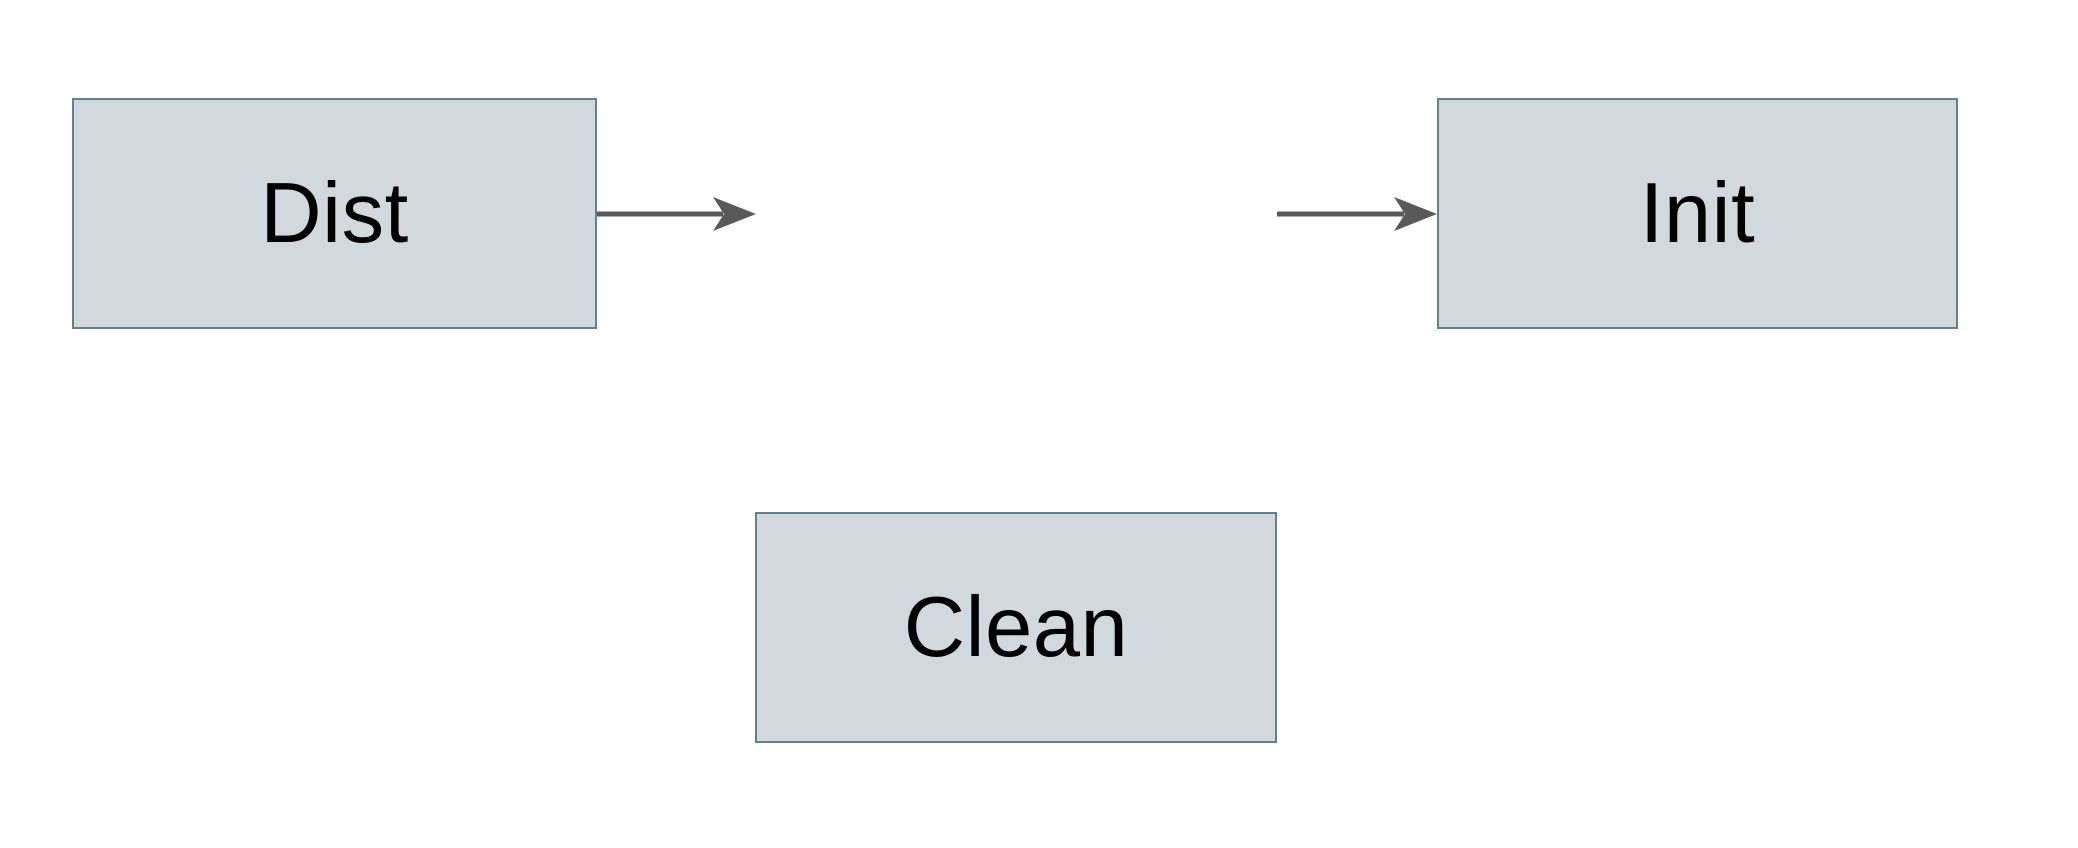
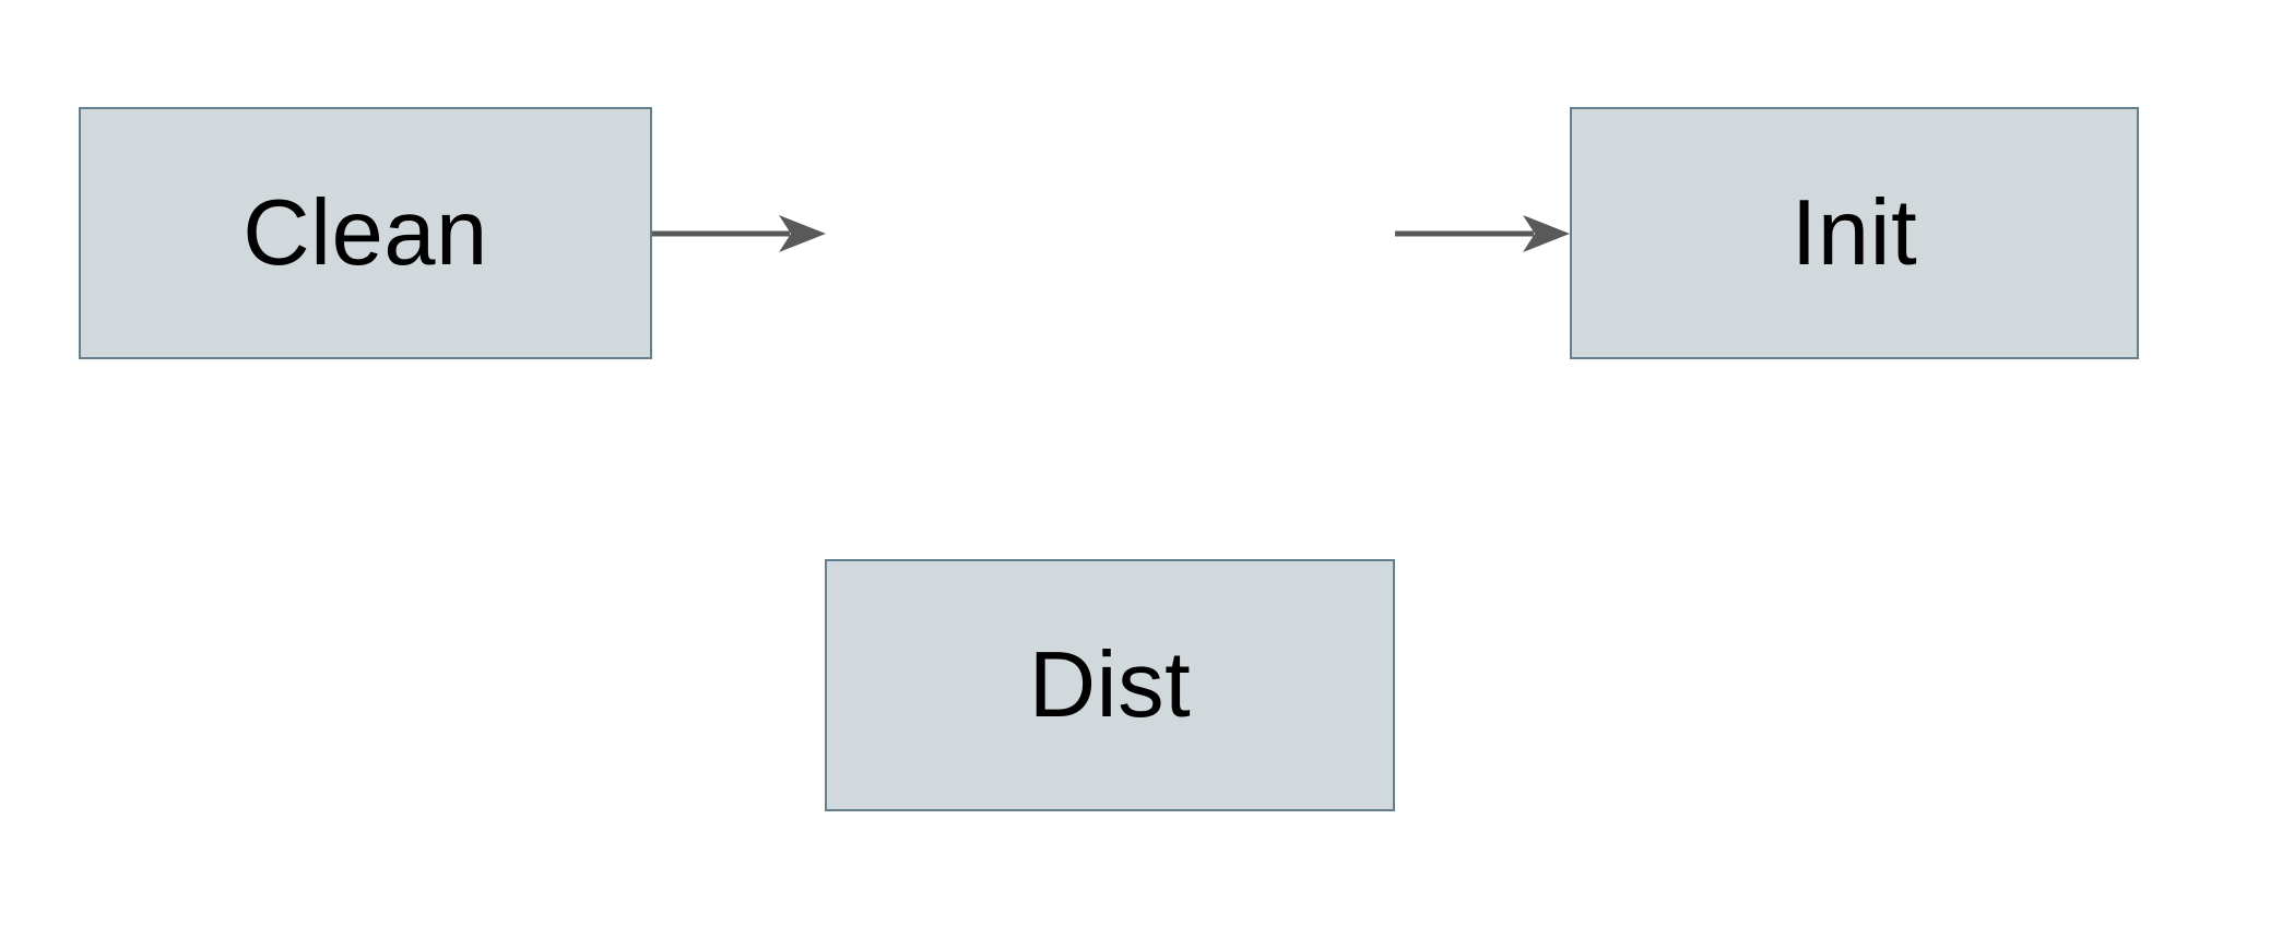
- Dist
+ Clean
  Init
- Clean
+ Dist
